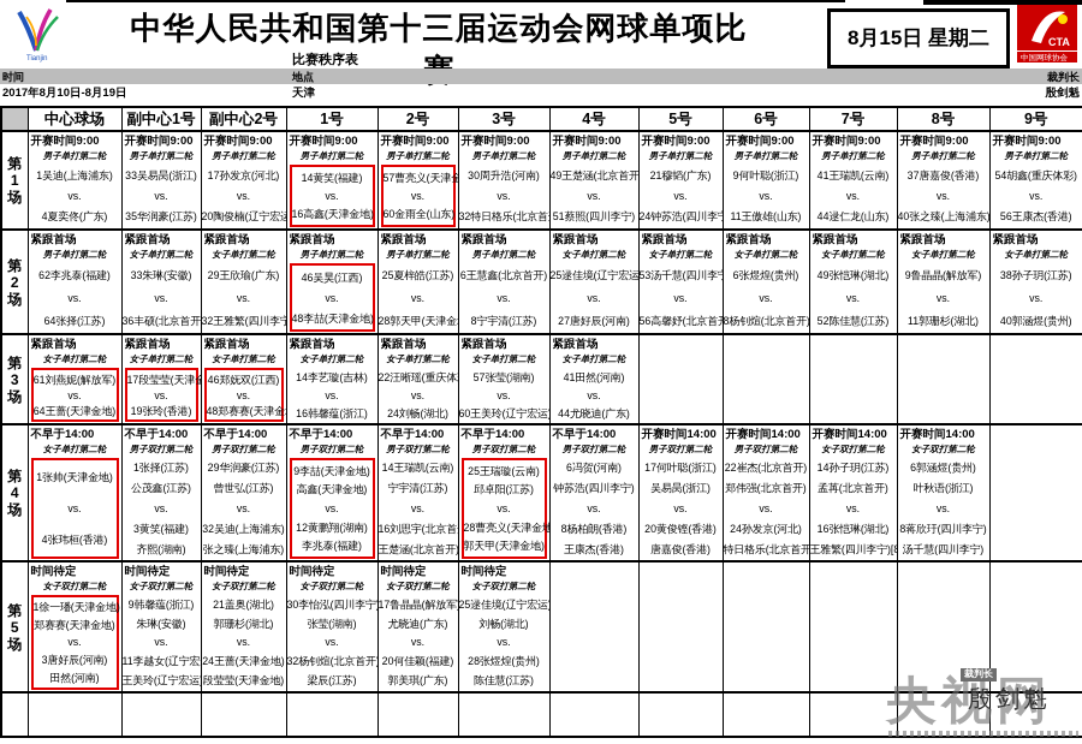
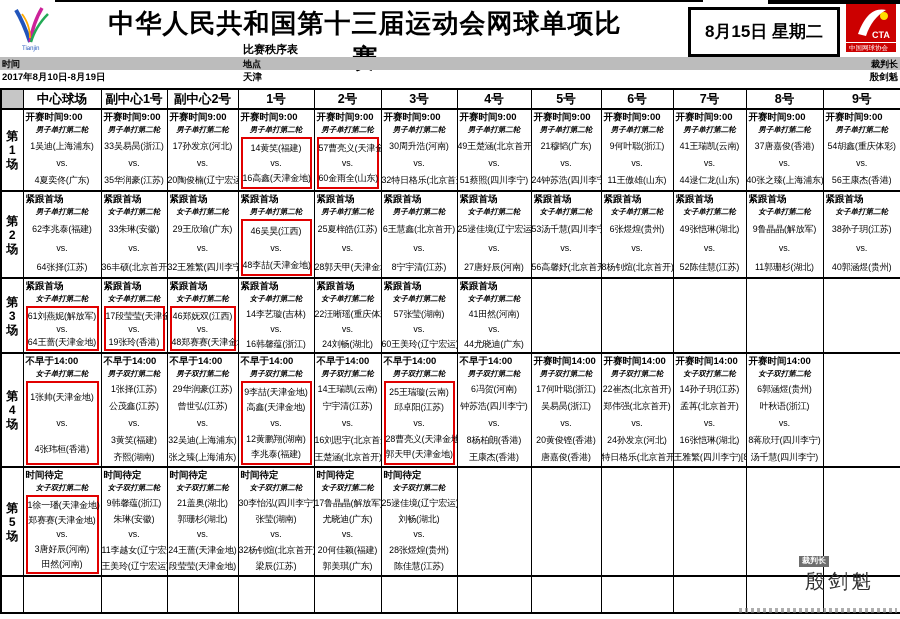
  中华人民共和国第十三届运动会网球单项比
  比赛秩序表
  8月15日 星期二
  CTA
  时间
  地点
  裁判长
  2017年8月10日-8月19日
  天津
  殷剑魁
  	中心球场	副中心1号	副中心2号	1号	2号	3号	4号	5号	6号	7号	8号	9号
  第1场	开赛时间9:00男子单打第二轮1吴迪(上海浦东)vs.4夏奕佟(广东)	开赛时间9:00男子单打第二轮33吴易昺(浙江)vs.35华润豪(江苏)	开赛时间9:00男子单打第二轮17孙发京(河北)vs.20陶俊楠(辽宁宏运	开赛时间9:00男子单打第二轮14黄笑(福建)vs.16高鑫(天津金地)	开赛时间9:00男子单打第二轮57曹亮义(天津金vs.60金雨全(山东)	开赛时间9:00男子单打第二轮30周升浩(河南)vs.32特日格乐(北京首	开赛时间9:00男子单打第二轮49王楚涵(北京首开vs.51蔡照(四川李宁)	开赛时间9:00男子单打第二轮21穆韬(广东)vs.24钟苏浩(四川李	开赛时间9:00男子单打第二轮9何叶聪(浙江)vs.11王傲雄(山东)	开赛时间9:00男子单打第二轮41王瑞凯(云南)vs.44逯仁龙(山东)	开赛时间9:00男子单打第二轮37唐嘉俊(香港)vs.40张之臻(上海浦东)	开赛时间9:00男子单打第二轮54胡鑫(重庆体彩)vs.56王康杰(香港)
  第2场	紧跟首场男子单打第二轮62李兆泰(福建)vs.64张择(江苏)	紧跟首场女子单打第二轮33朱琳(安徽)vs.36丰硕(北京首开	紧跟首场女子单打第二轮29王欣瑜(广东)vs.32王雅繁(四川李宁	紧跟首场男子单打第二轮46吴昊(江西)vs.48李喆(天津金地)	紧跟首场男子单打第二轮25夏梓皓(江苏)vs.28郭天甲(天津金	紧跟首场男子单打第二轮6王慧鑫(北京首开)vs.8宁宇清(江苏)	紧跟首场女子单打第二轮25逯佳境(辽宁宏运vs.27唐好辰(河南)	紧跟首场女子单打第二轮53汤千慧(四川李vs.56高馨妤(北京首	紧跟首场女子单打第二轮6张煜煌(贵州)vs.8杨钊煊(北京首开)	紧跟首场女子单打第二轮49张恺琳(湖北)vs.52陈佳慧(江苏)	紧跟首场女子单打第二轮9鲁晶晶(解放军)vs.11郭珊杉(湖北)	紧跟首场女子单打第二轮38孙子玥(江苏)vs.40郭涵煜(贵州)
  第3场	紧跟首场女子单打第二轮61刘燕妮(解放军)vs.64王蔷(天津金地)	紧跟首场女子单打第二轮17段莹莹(天津vs.19张玲(香港)	紧跟首场女子单打第二轮46郑妩双(江西)vs.48郑赛赛(天津金	紧跟首场女子单打第二轮14李艺璇(吉林)vs.16韩馨蕴(浙江)	紧跟首场女子单打第二轮22汪晰瑶(重庆体vs.24刘畅(湖北)	紧跟首场女子单打第二轮57张莹(湖南)vs.60王美玲(辽宁宏运	紧跟首场女子单打第二轮41田然(河南)vs.44尤晓迪(广东)
  第4场	不早于14:00女子单打第二轮1张帅(天津金地)vs.4张玮桓(香港)	不早于14:00男子双打第二轮1张择(江苏)公茂鑫(江苏)vs.3黄笑(福建)齐熙(湖南)	不早于14:00男子双打第二轮29华润豪(江苏)曾世弘(江苏)vs.32吴迪(上海浦东)张之臻(上海浦东)	不早于14:00男子双打第二轮9李喆(天津金地)高鑫(天津金地)vs.12黄鹏翔(湖南)李兆泰(福建)	不早于14:00男子双打第二轮14王瑞凯(云南)宁宇清(江苏)vs.16刘思宇(北京首王楚涵(北京首开)	不早于14:00男子双打第二轮25王瑞璇(云南)邱卓阳(江苏)vs.28曹亮义(天津金地郭天甲(天津金地)	不早于14:00男子双打第二轮6冯贺(河南)钟苏浩(四川李宁)vs.8杨柏朗(香港)王康杰(香港)	开赛时间14:00男子双打第二轮17何叶聪(浙江)吴易昺(浙江)vs.20黄俊铿(香港)唐嘉俊(香港)	开赛时间14:00男子双打第二轮22崔杰(北京首开)郑伟强(北京首开)vs.24孙发京(河北)特日格乐(北京首开	开赛时间14:00女子双打第二轮14孙子玥(江苏)孟苒(北京首开)vs.16张恺琳(湖北)王雅繁(四川李宁)[	开赛时间14:00女子双打第二轮6郭涵煜(贵州)叶秋语(浙江)vs.8蒋欣玗(四川李宁)汤千慧(四川李宁)
  第5场	时间待定女子双打第二轮1徐一璠(天津金地)郑赛赛(天津金地)vs.3唐好辰(河南)田然(河南)	时间待定女子双打第二轮9韩馨蕴(浙江)朱琳(安徽)vs.11李越女(辽宁宏王美玲(辽宁宏运	时间待定女子双打第二轮21盖奥(湖北)郭珊杉(湖北)vs.24王蔷(天津金地)段莹莹(天津金地)	时间待定女子双打第二轮30李怡泓(四川李宁张莹(湖南)vs.32杨钊煊(北京首开梁辰(江苏)	时间待定女子双打第二轮17鲁晶晶(解放军尤晓迪(广东)vs.20何佳颖(福建)郭美琪(广东)	时间待定女子双打第二轮25逯佳境(辽宁宏运刘畅(湖北)vs.28张煜煌(贵州)陈佳慧(江苏)
- 央视网
  裁判长
  殷剑魁
